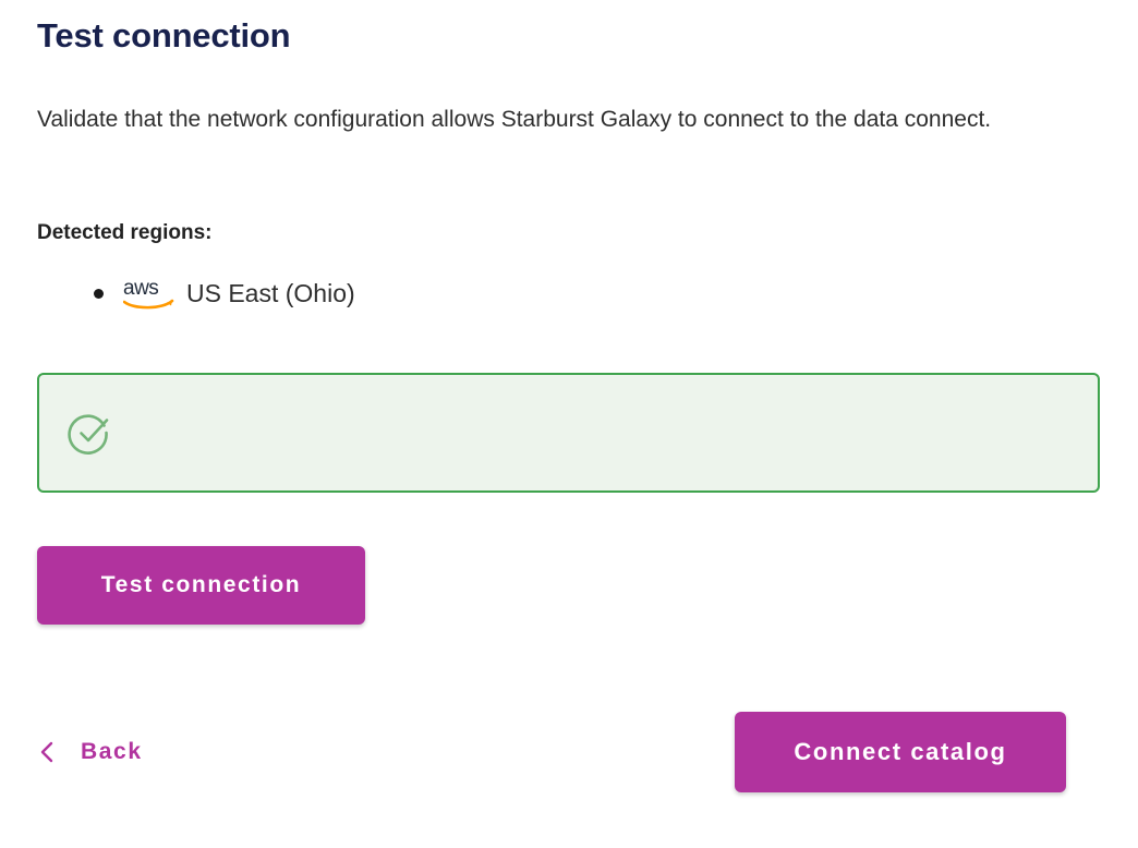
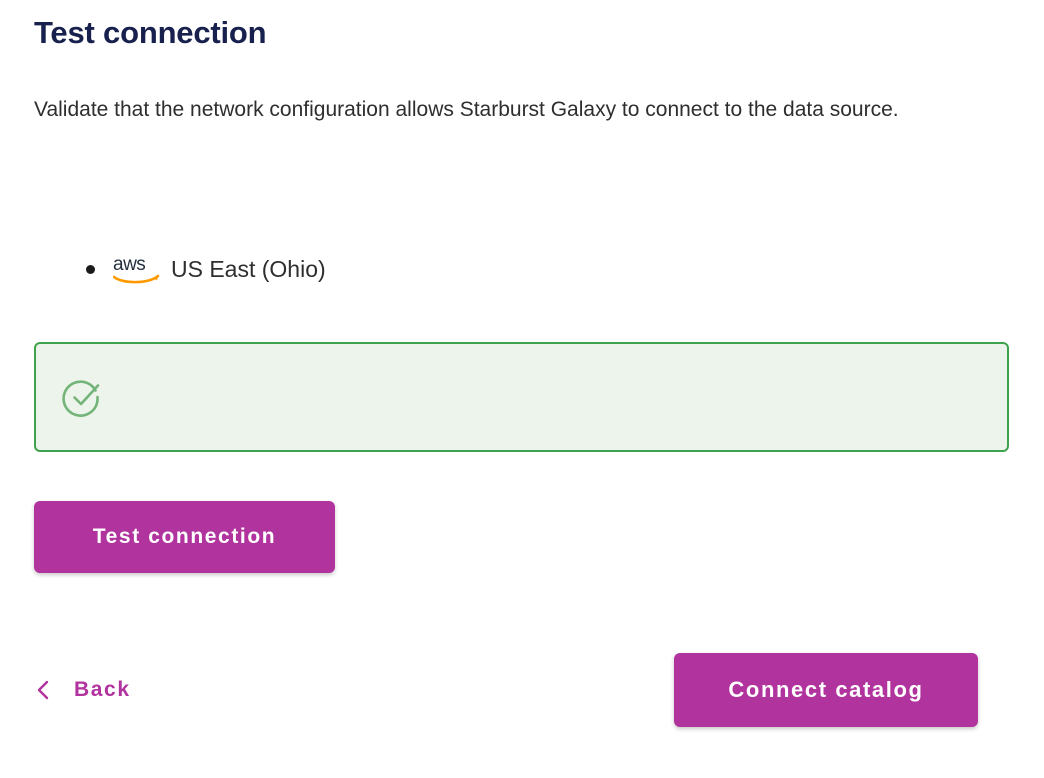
  Test connection
- Validate that the network configuration allows Starburst Galaxy to connect to the data connect.
+ Validate that the network configuration allows Starburst Galaxy to connect to the data source.
- Detected regions:
  aws
  US East (Ohio)
  Test connection
  Back
  Connect catalog
